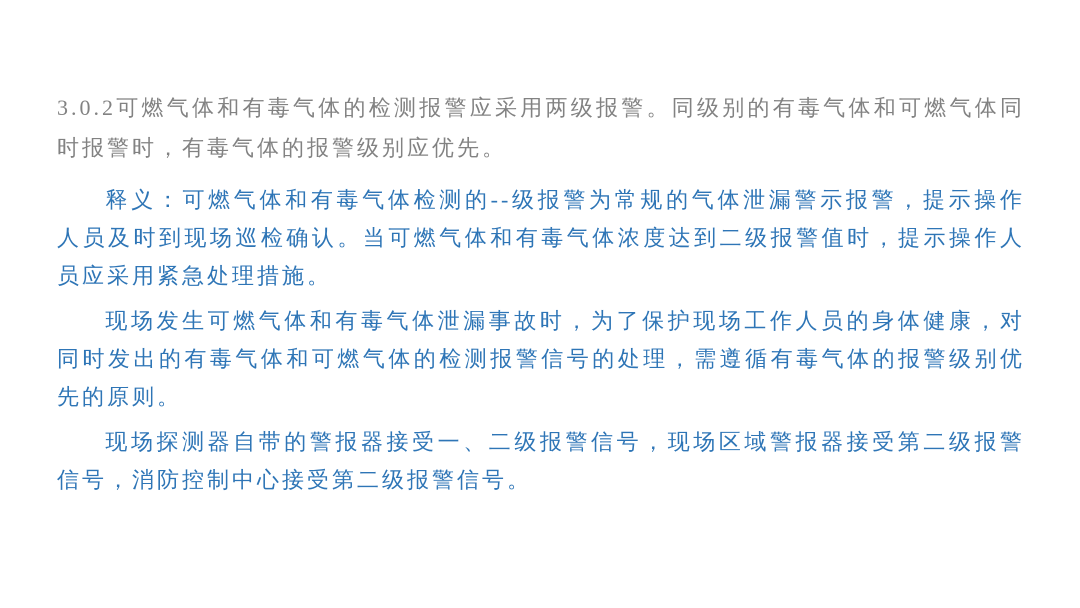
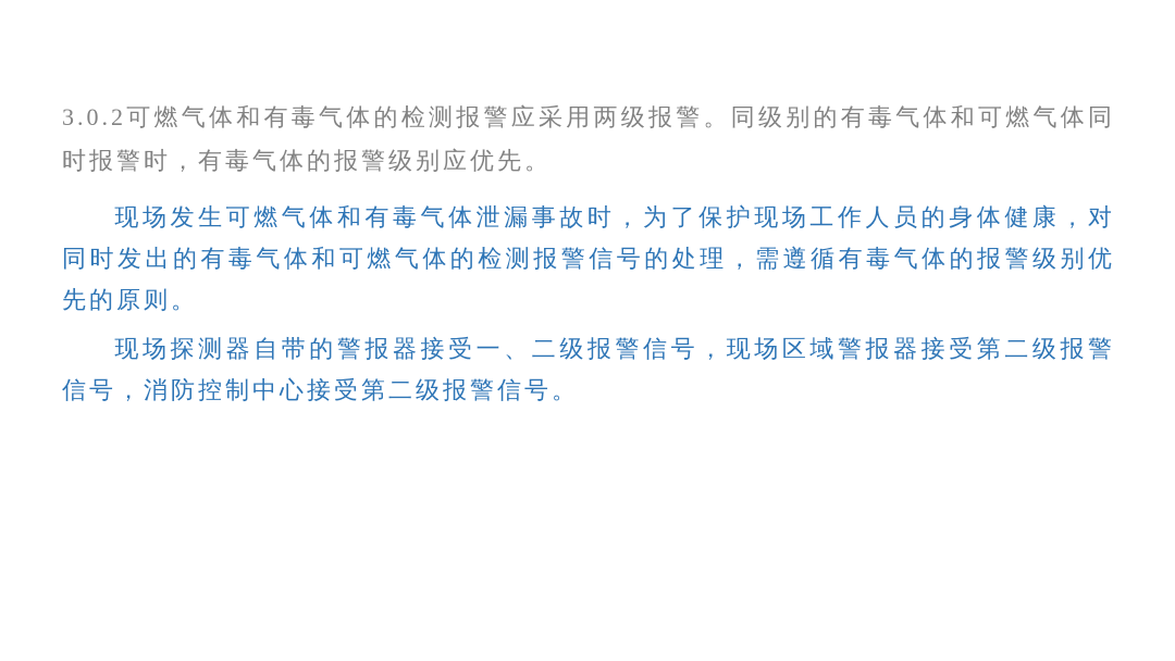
  3.0.2可燃气体和有毒气体的检测报警应采用两级报警。同级别的有毒气体和可燃气体同时报警时，有毒气体的报警级别应优先。
- 释义：可燃气体和有毒气体检测的--级报警为常规的气体泄漏警示报警，提示操作人员及时到现场巡检确认。当可燃气体和有毒气体浓度达到二级报警值时，提示操作人员应采用紧急处理措施。
  现场发生可燃气体和有毒气体泄漏事故时，为了保护现场工作人员的身体健康，对同时发出的有毒气体和可燃气体的检测报警信号的处理，需遵循有毒气体的报警级别优先的原则。
  现场探测器自带的警报器接受一、二级报警信号，现场区域警报器接受第二级报警信号，消防控制中心接受第二级报警信号。
